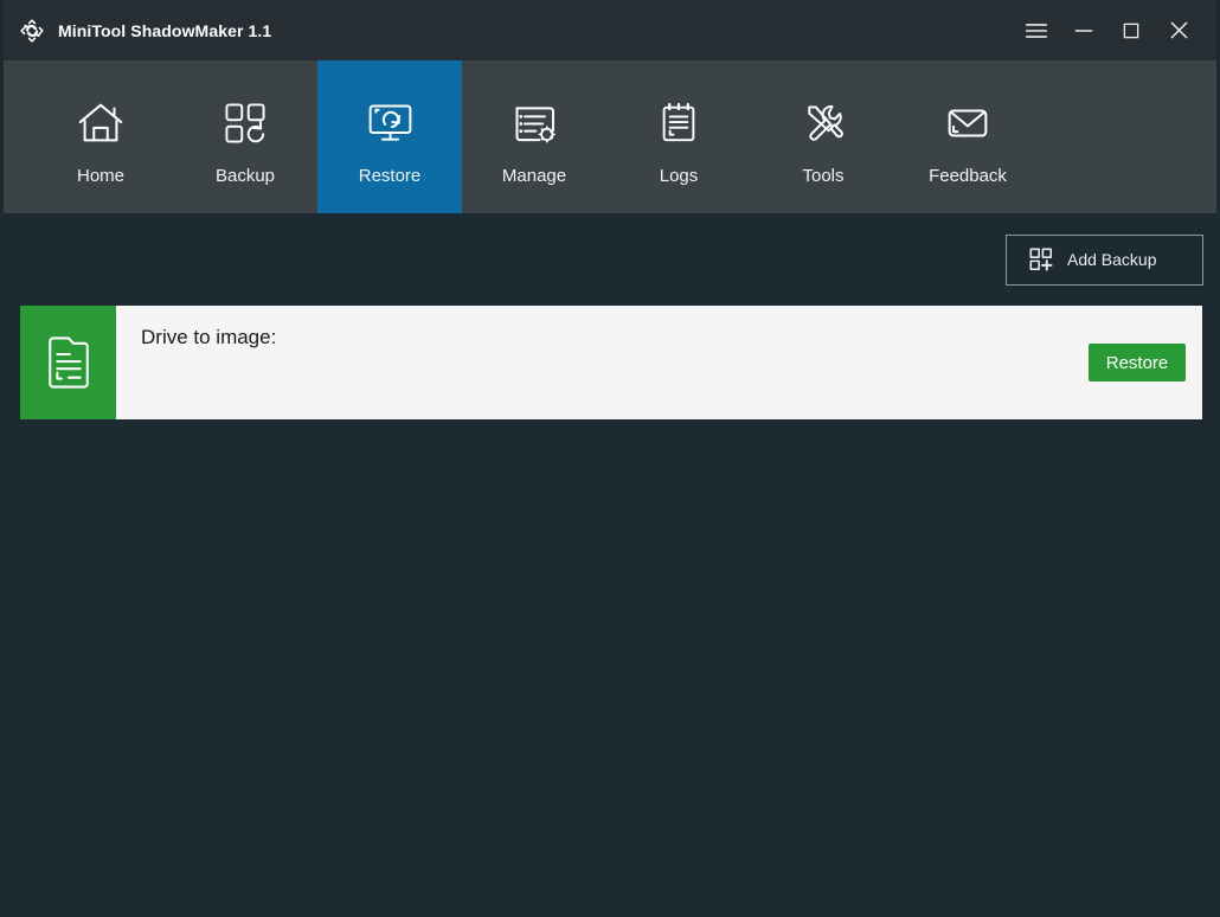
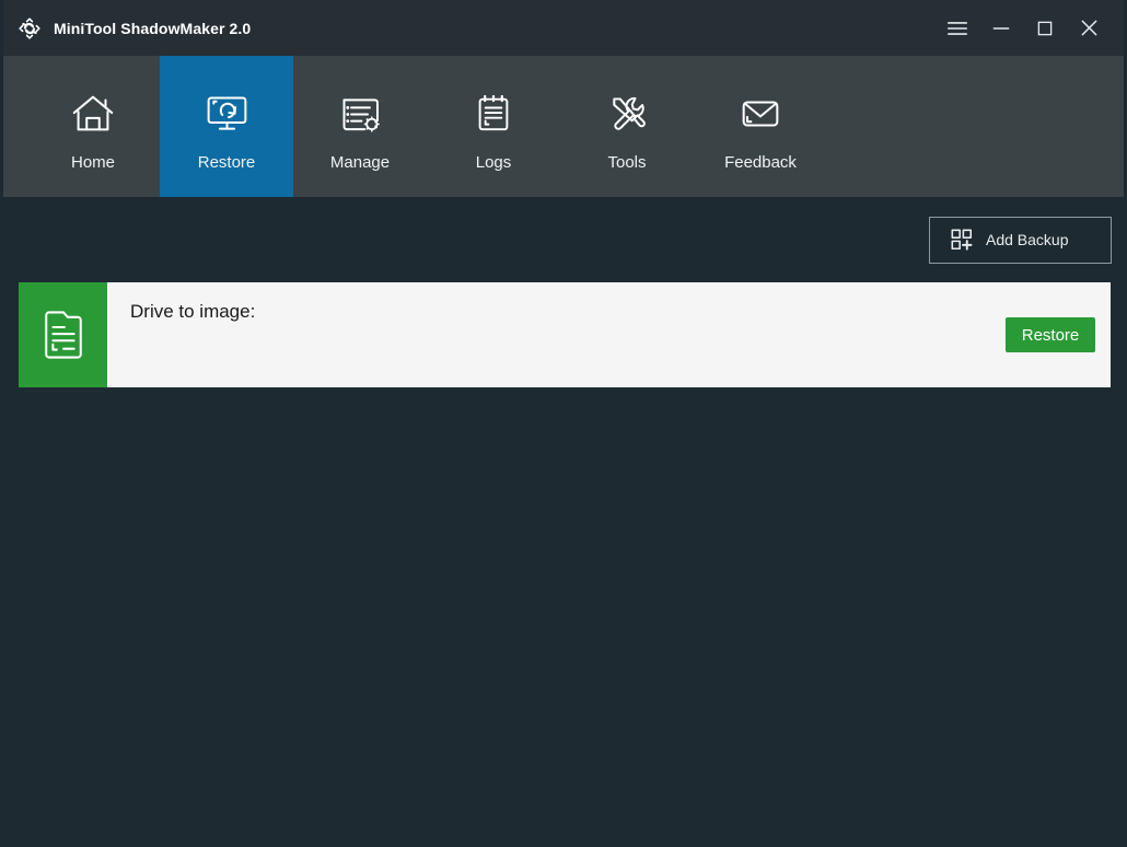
- MiniTool ShadowMaker 1.1
+ MiniTool ShadowMaker 2.0
  Home
- Backup
  Restore
  Manage
  Logs
  Tools
  Feedback
  Add Backup
  Drive to image:
  Restore
